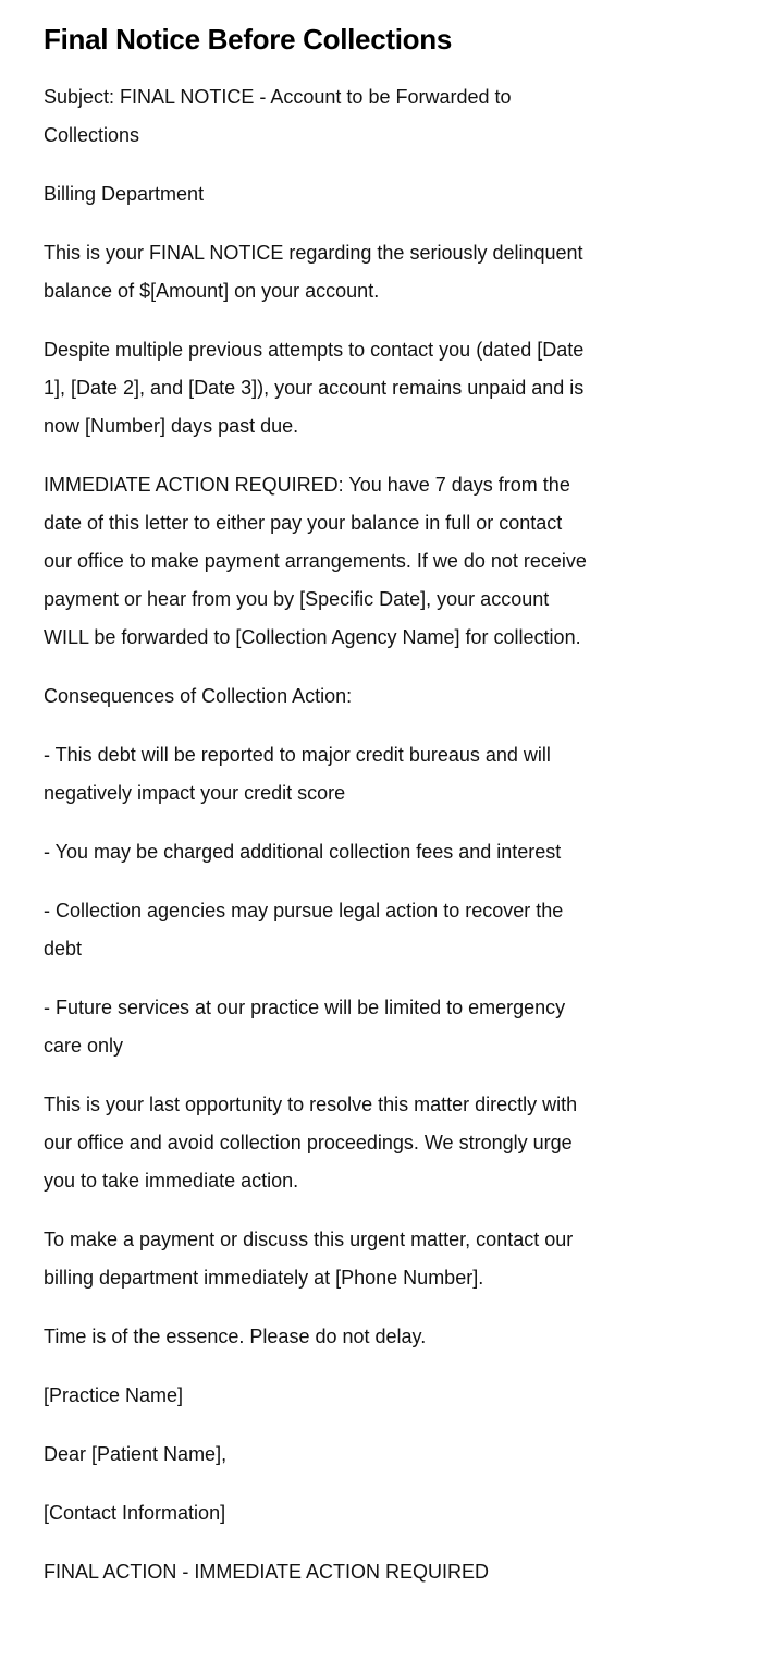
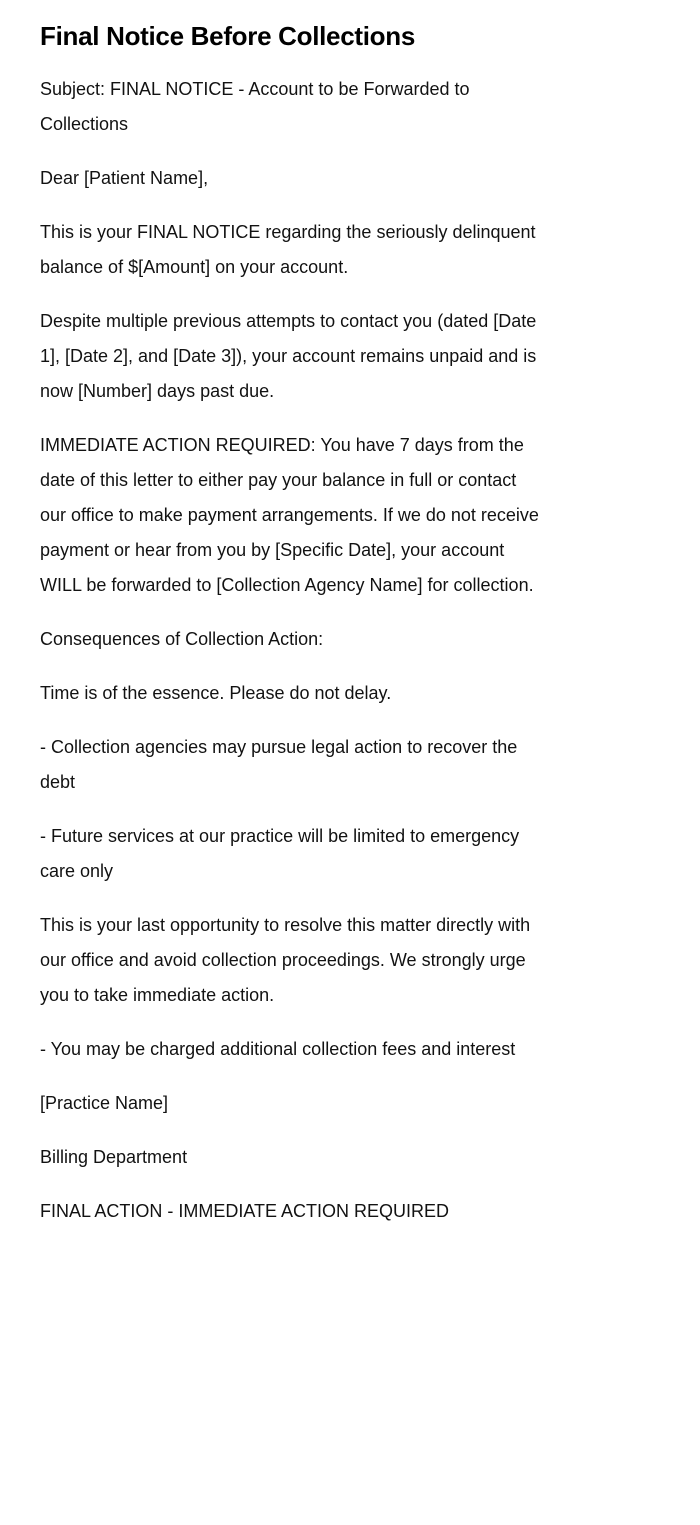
  Final Notice Before Collections
  Subject: FINAL NOTICE - Account to be Forwarded to
  Collections
- Billing Department
+ Dear [Patient Name],
  This is your FINAL NOTICE regarding the seriously delinquent
  balance of $[Amount] on your account.
  Despite multiple previous attempts to contact you (dated [Date
  1], [Date 2], and [Date 3]), your account remains unpaid and is
  now [Number] days past due.
  IMMEDIATE ACTION REQUIRED: You have 7 days from the
  date of this letter to either pay your balance in full or contact
  our office to make payment arrangements. If we do not receive
  payment or hear from you by [Specific Date], your account
  WILL be forwarded to [Collection Agency Name] for collection.
  Consequences of Collection Action:
- - This debt will be reported to major credit bureaus and will
- negatively impact your credit score
- - You may be charged additional collection fees and interest
+ Time is of the essence. Please do not delay.
  - Collection agencies may pursue legal action to recover the
  debt
  - Future services at our practice will be limited to emergency
  care only
  This is your last opportunity to resolve this matter directly with
  our office and avoid collection proceedings. We strongly urge
  you to take immediate action.
- To make a payment or discuss this urgent matter, contact our
- billing department immediately at [Phone Number].
- Time is of the essence. Please do not delay.
+ - You may be charged additional collection fees and interest
  [Practice Name]
- Dear [Patient Name],
+ Billing Department
- [Contact Information]
  FINAL ACTION - IMMEDIATE ACTION REQUIRED
